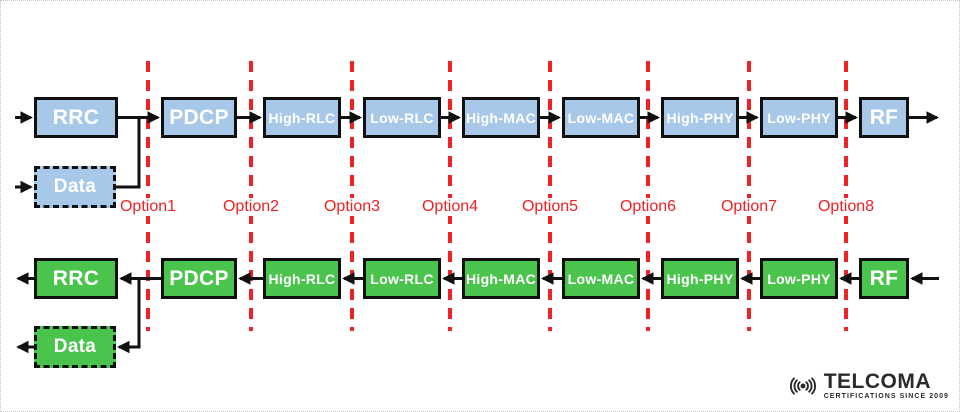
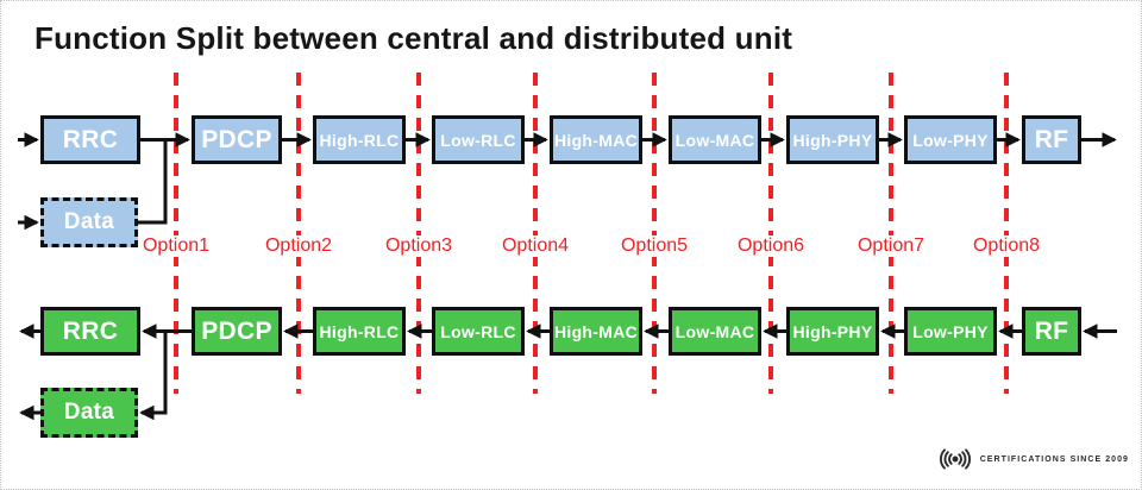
+ Function Split between central and distributed unit
  RRC
  PDCP
  High-RLC
  Low-RLC
  High-MAC
  Low-MAC
  High-PHY
  Low-PHY
  RF
  Data
  Option1
  Option2
  Option3
  Option4
  Option5
  Option6
  Option7
  Option8
  RRC
  PDCP
  High-RLC
  Low-RLC
  High-MAC
  Low-MAC
  High-PHY
  Low-PHY
  RF
  Data
- TELCOMA
